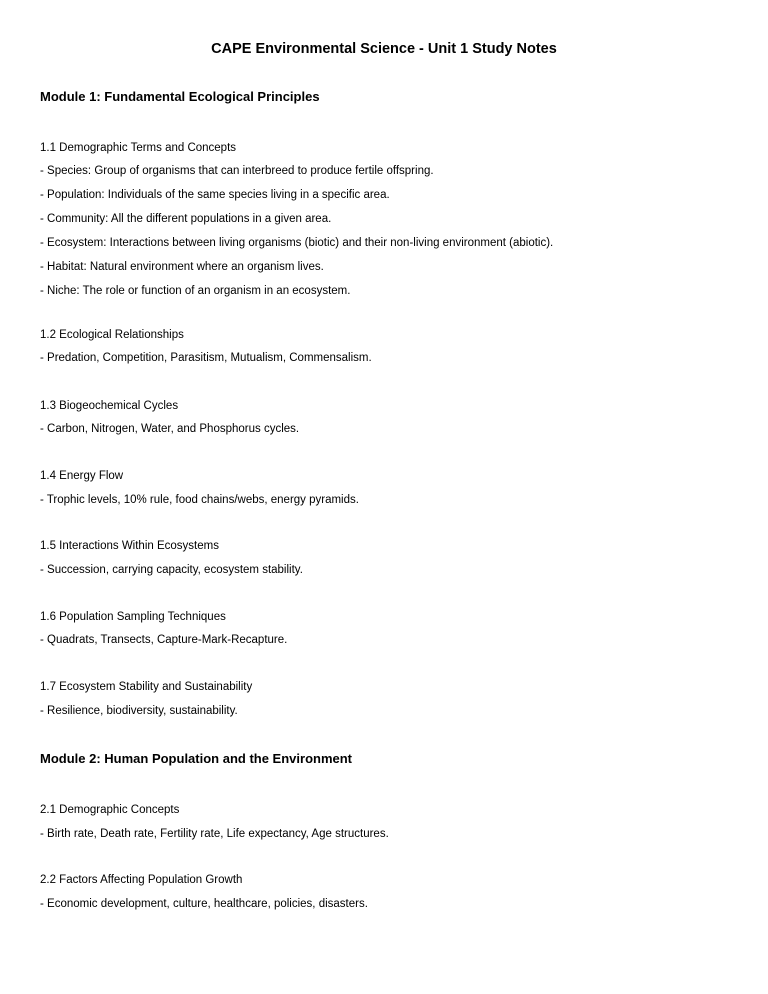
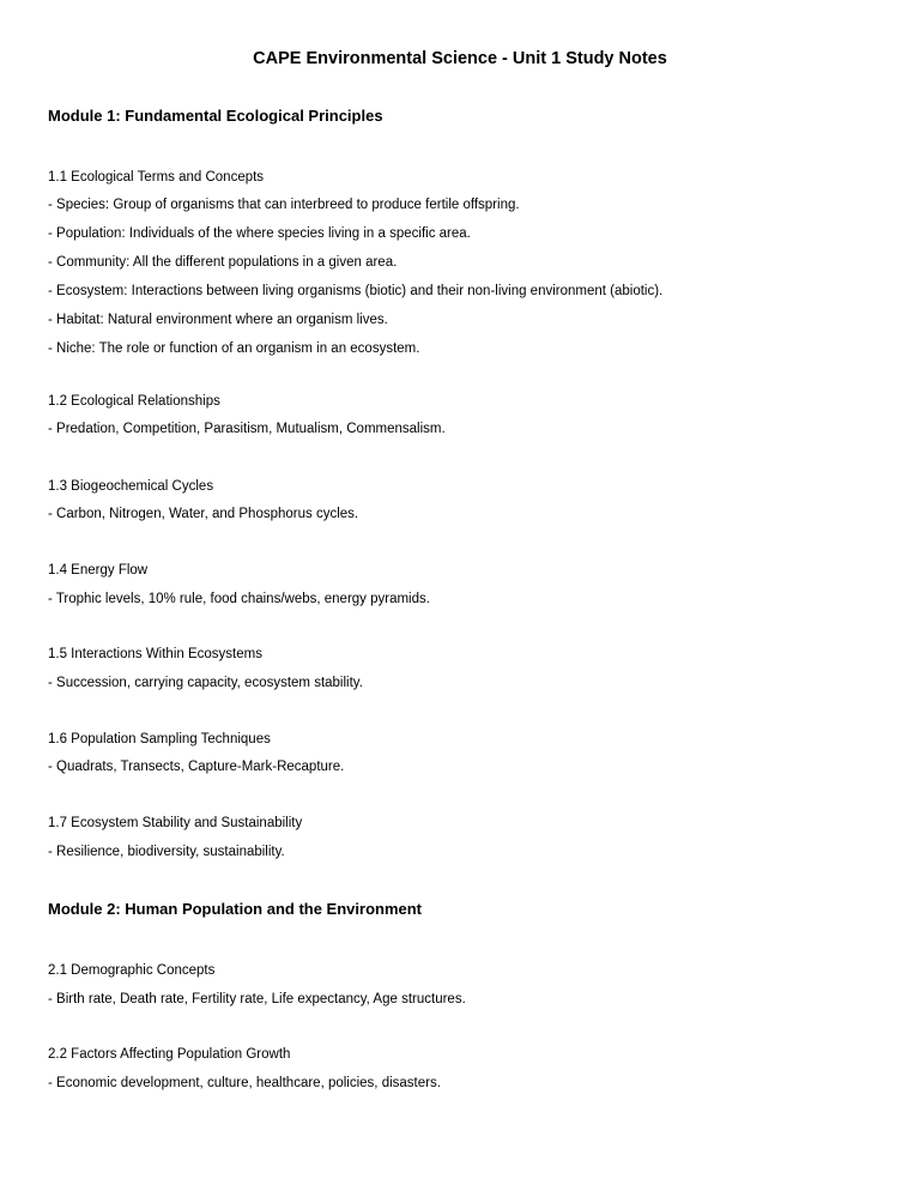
  CAPE Environmental Science - Unit 1 Study Notes
  Module 1: Fundamental Ecological Principles
- 1.1 Demographic Terms and Concepts
+ 1.1 Ecological Terms and Concepts
  - Species: Group of organisms that can interbreed to produce fertile offspring.
- - Population: Individuals of the same species living in a specific area.
+ - Population: Individuals of the where species living in a specific area.
  - Community: All the different populations in a given area.
  - Ecosystem: Interactions between living organisms (biotic) and their non-living environment (abiotic).
  - Habitat: Natural environment where an organism lives.
  - Niche: The role or function of an organism in an ecosystem.
  1.2 Ecological Relationships
  - Predation, Competition, Parasitism, Mutualism, Commensalism.
  1.3 Biogeochemical Cycles
  - Carbon, Nitrogen, Water, and Phosphorus cycles.
  1.4 Energy Flow
  - Trophic levels, 10% rule, food chains/webs, energy pyramids.
  1.5 Interactions Within Ecosystems
  - Succession, carrying capacity, ecosystem stability.
  1.6 Population Sampling Techniques
  - Quadrats, Transects, Capture-Mark-Recapture.
  1.7 Ecosystem Stability and Sustainability
  - Resilience, biodiversity, sustainability.
  Module 2: Human Population and the Environment
  2.1 Demographic Concepts
  - Birth rate, Death rate, Fertility rate, Life expectancy, Age structures.
  2.2 Factors Affecting Population Growth
  - Economic development, culture, healthcare, policies, disasters.
